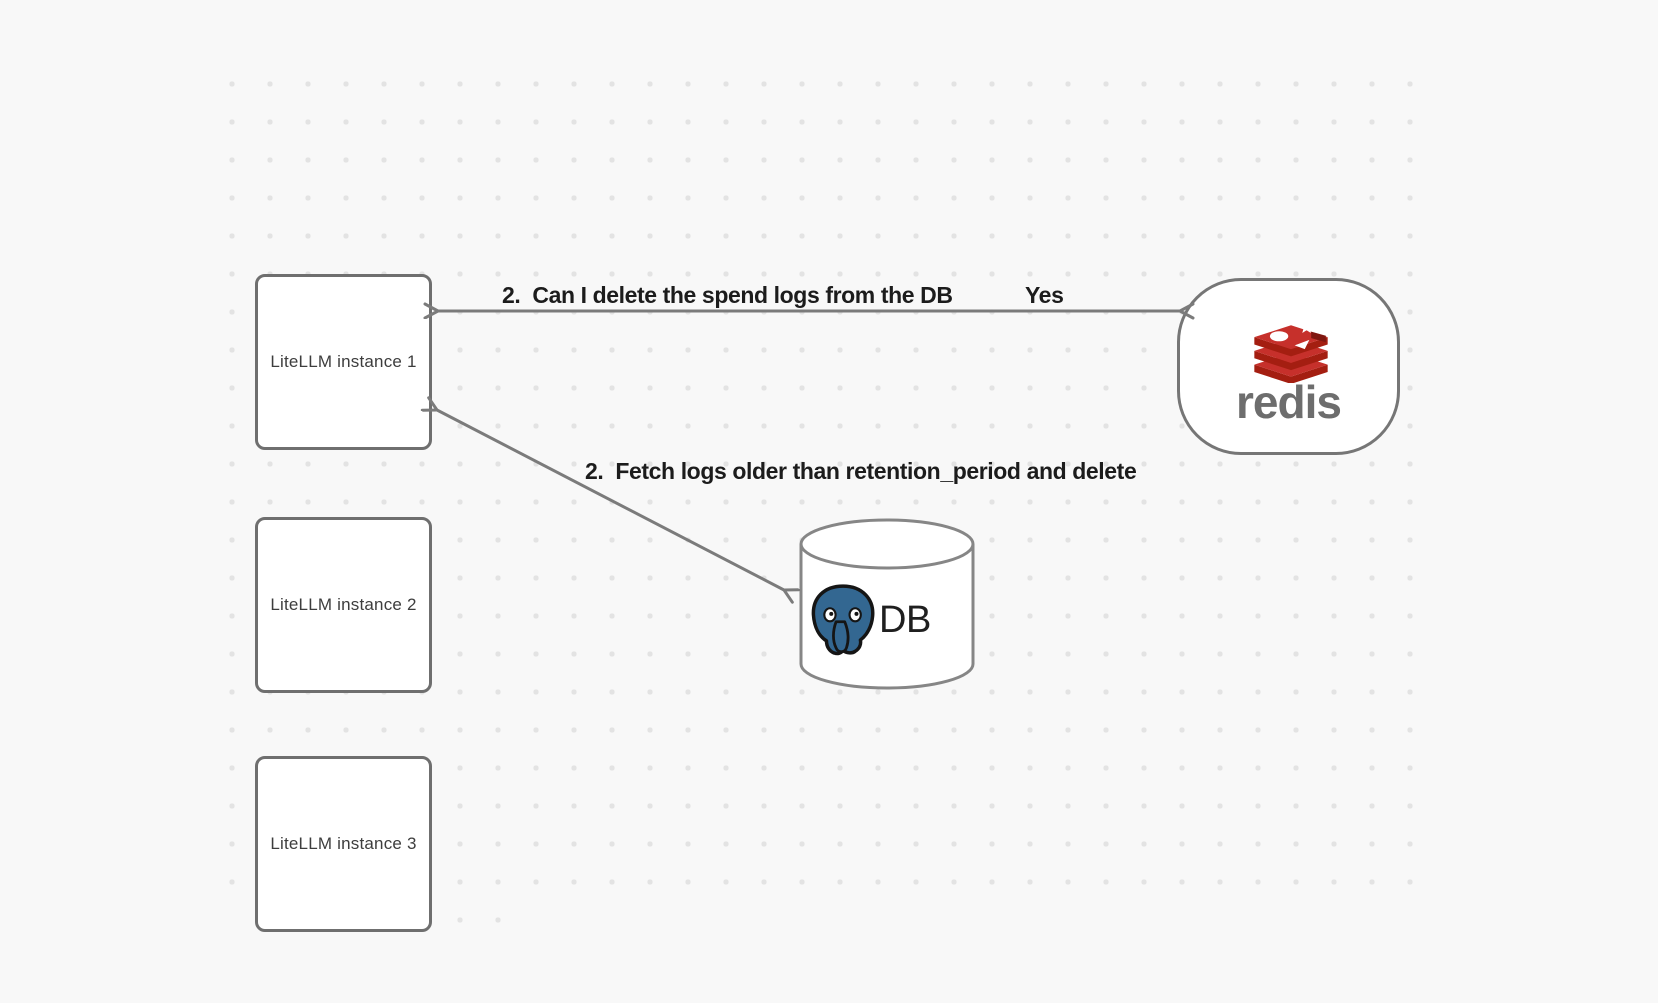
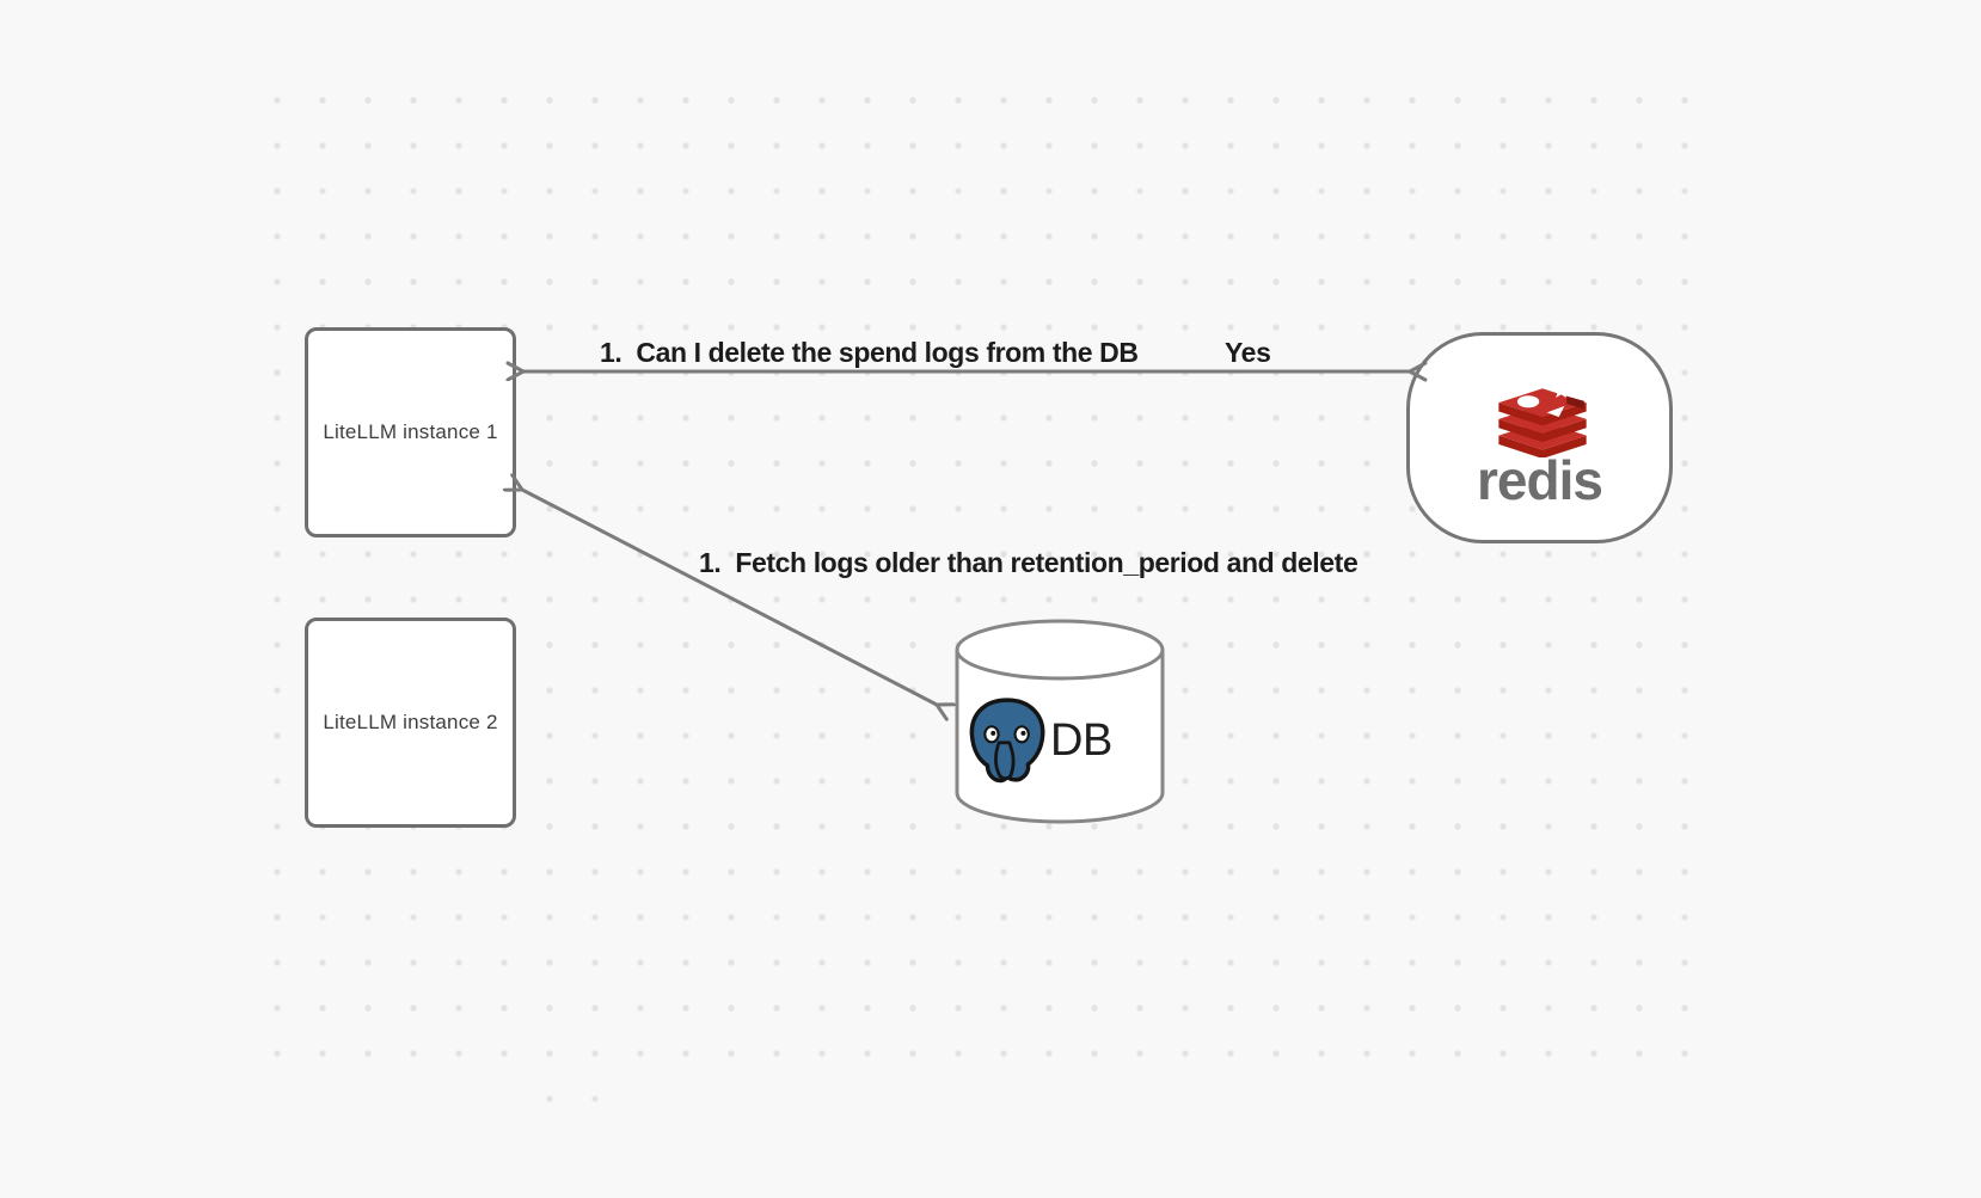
  LiteLLM instance 1
  LiteLLM instance 2
- LiteLLM instance 3
  redis
  DB
- 2. Can I delete the spend logs from the DB
+ 1. Can I delete the spend logs from the DB
  Yes
- 2. Fetch logs older than retention_period and delete
+ 1. Fetch logs older than retention_period and delete
